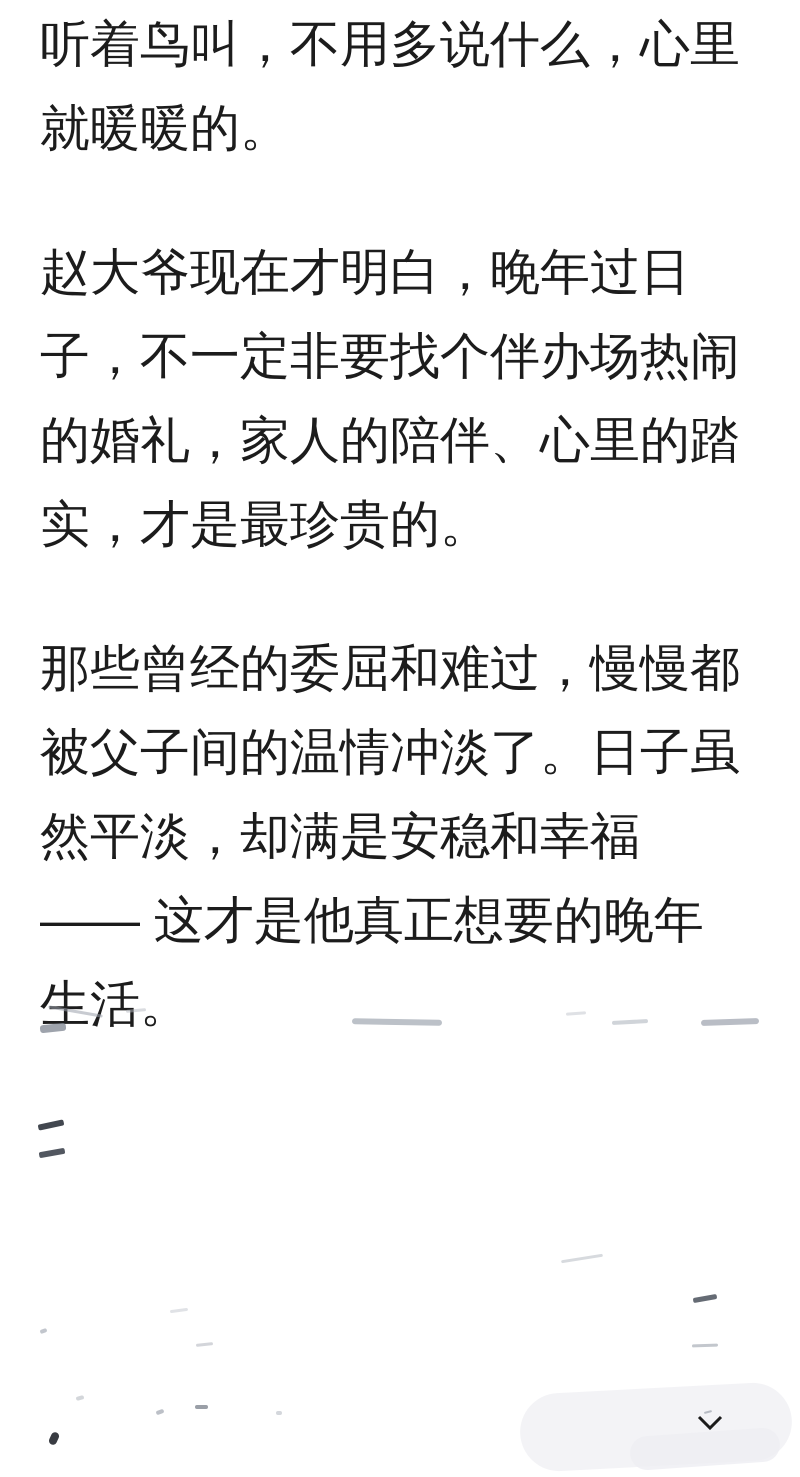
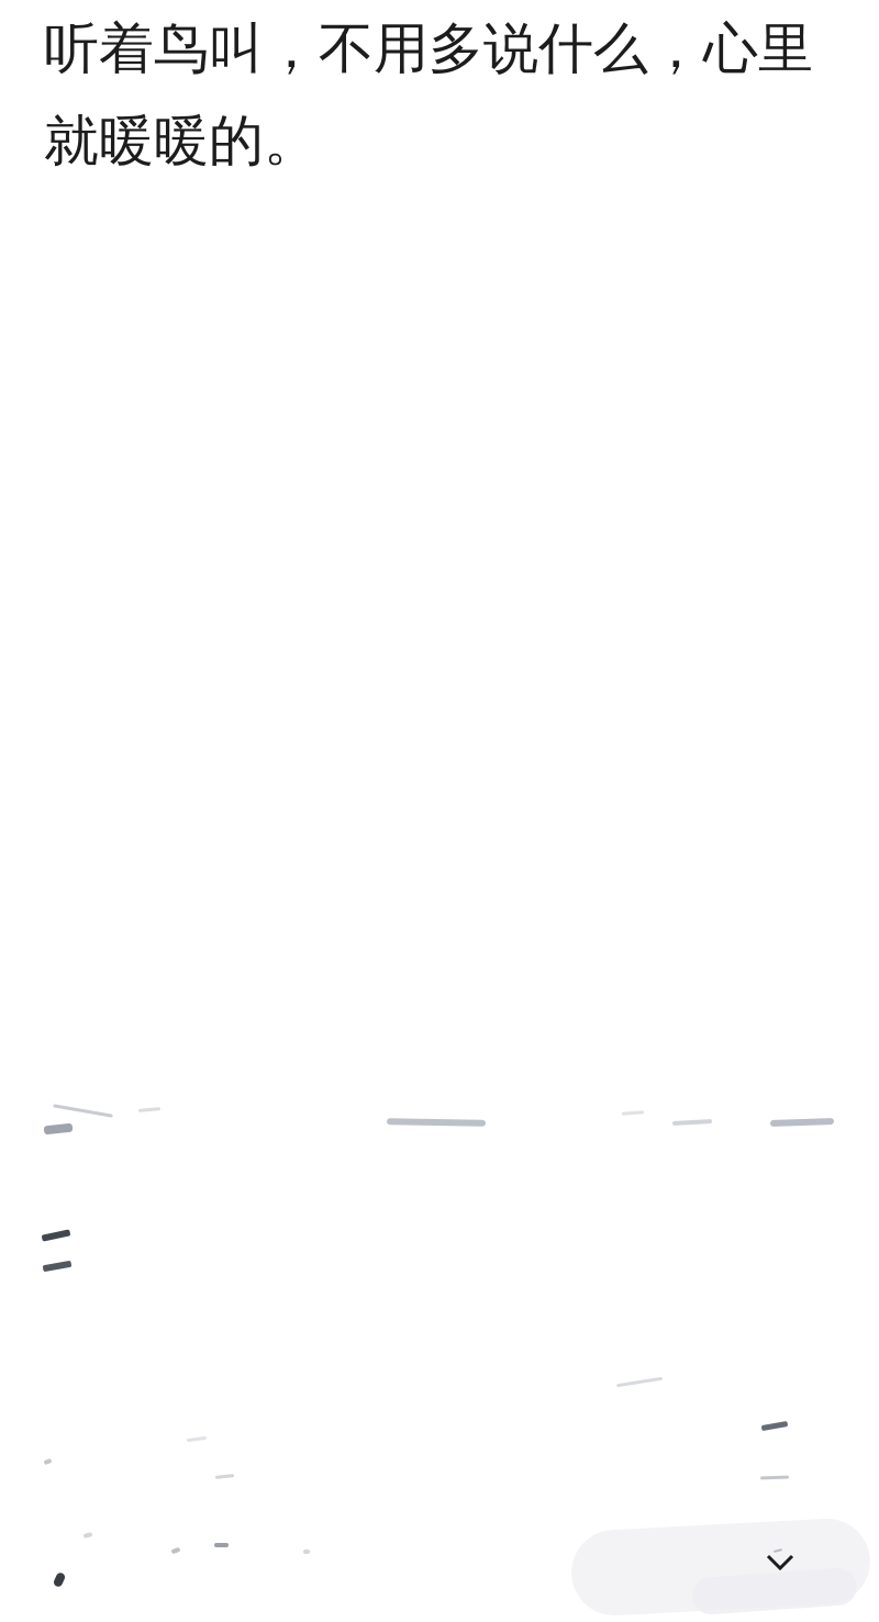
  听着鸟叫，不用多说什么，心里就暖暖的。
- 赵大爷现在才明白，晚年过日子，不一定非要找个伴办场热闹的婚礼，家人的陪伴、心里的踏实，才是最珍贵的。
- 那些曾经的委屈和难过，慢慢都被父子间的温情冲淡了。日子虽然平淡，却满是安稳和幸福 —— 这才是他真正想要的晚年生活。
